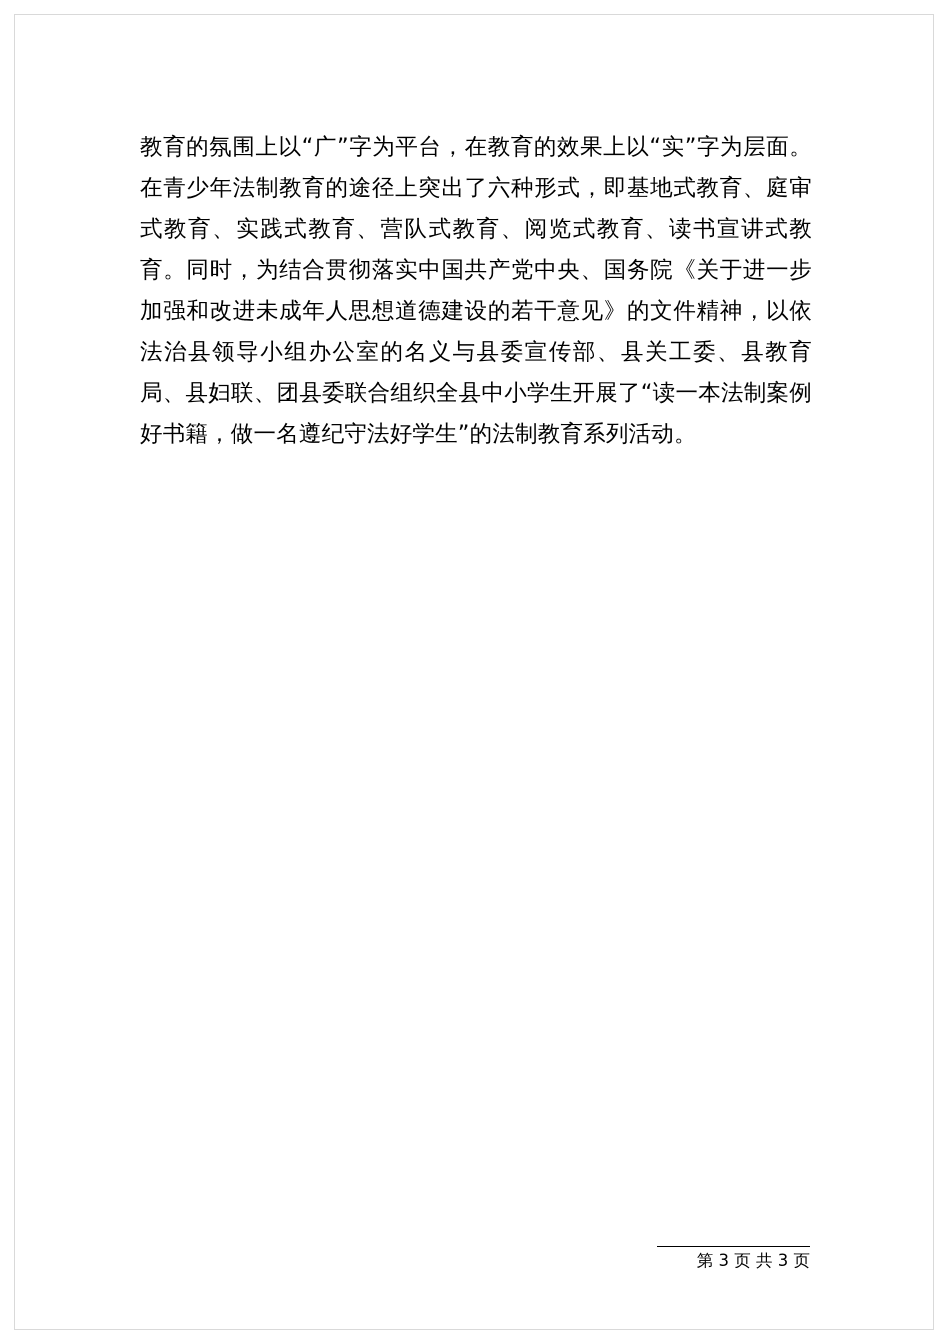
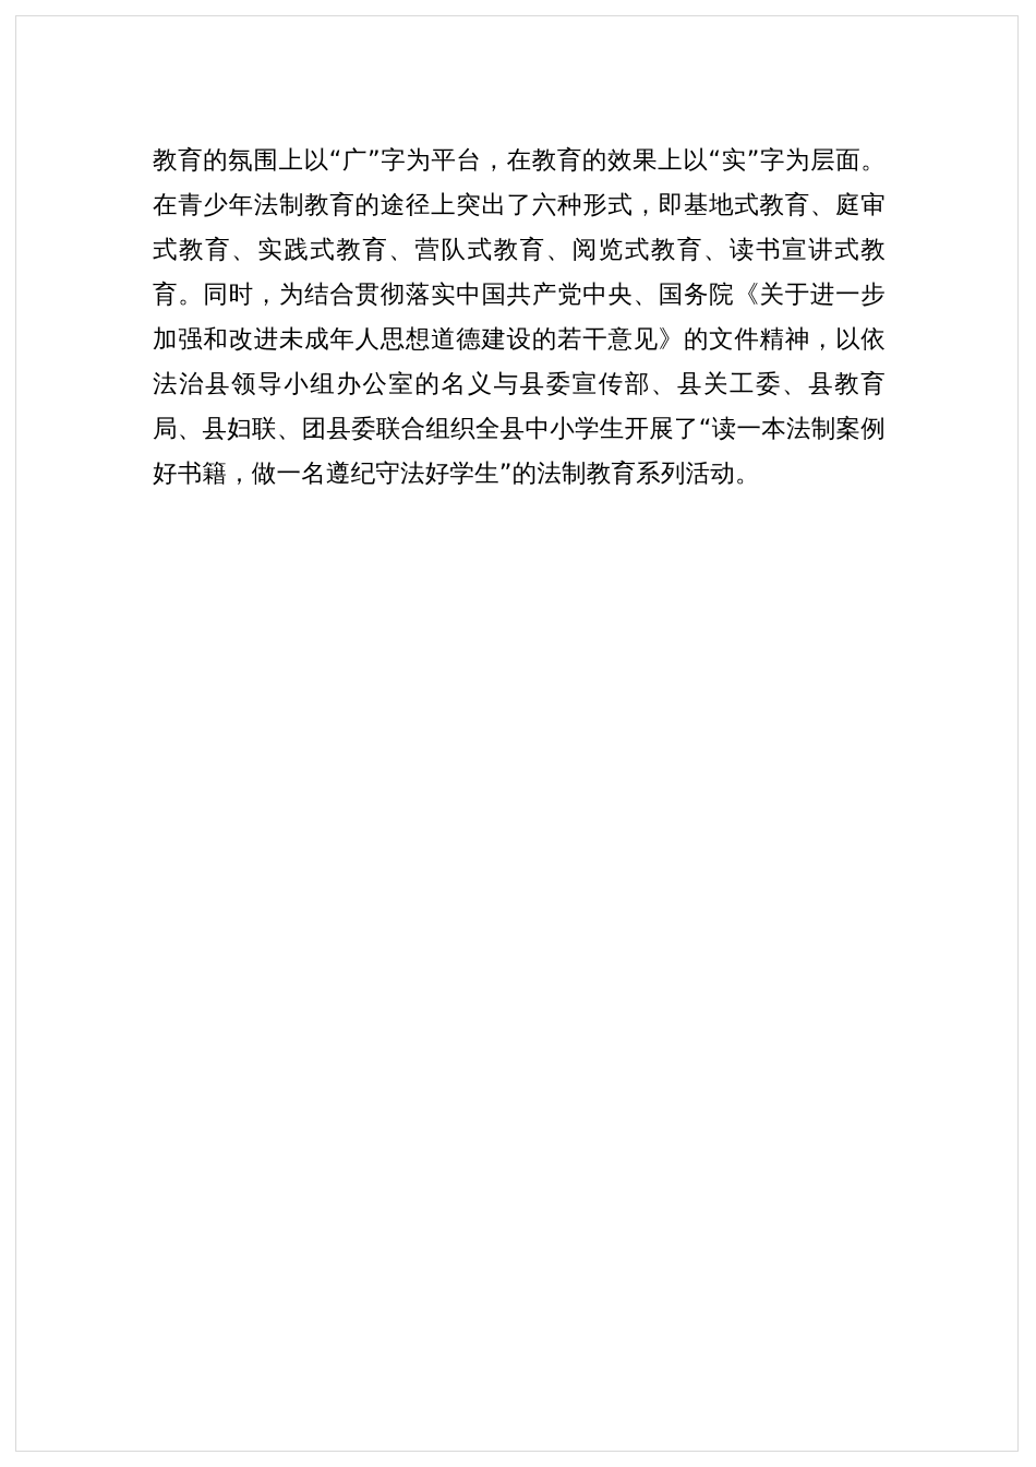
  教育的氛围上以“广”字为平台，在教育的效果上以“实”字为层面。在青少年法制教育的途径上突出了六种形式，即基地式教育、庭审式教育、实践式教育、营队式教育、阅览式教育、读书宣讲式教育。同时，为结合贯彻落实中国共产党中央、国务院《关于进一步加强和改进未成年人思想道德建设的若干意见》的文件精神，以依法治县领导小组办公室的名义与县委宣传部、县关工委、县教育局、县妇联、团县委联合组织全县中小学生开展了“读一本法制案例好书籍，做一名遵纪守法好学生”的法制教育系列活动。
- 第 3 页 共 3 页
